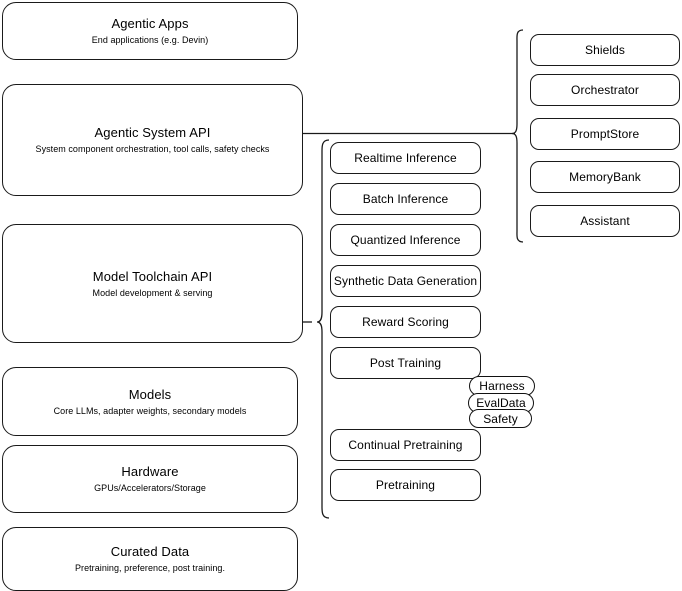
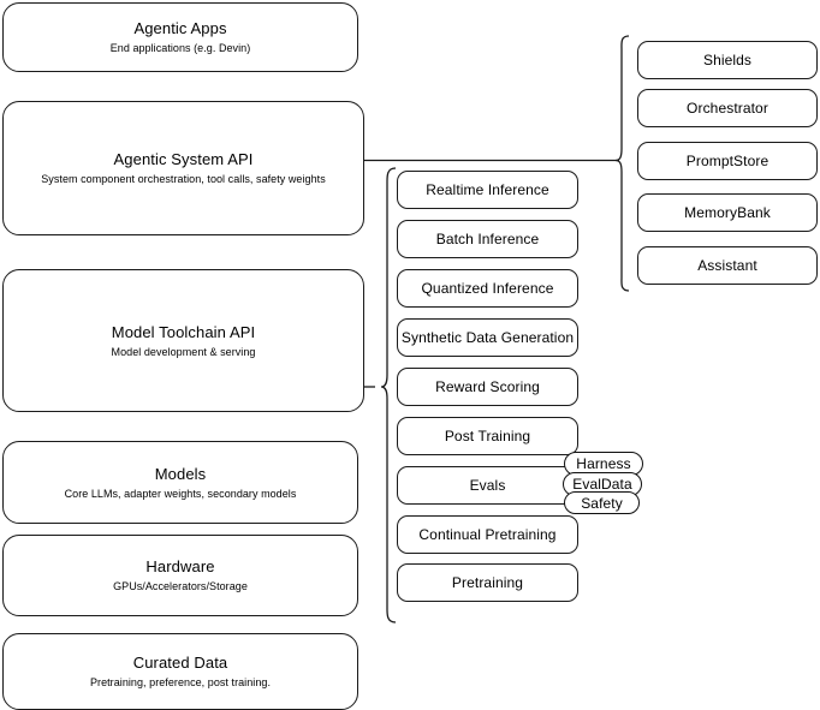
  Agentic Apps
  End applications (e.g. Devin)
  Agentic System API
- System component orchestration, tool calls, safety checks
+ System component orchestration, tool calls, safety weights
  Model Toolchain API
  Model development & serving
  Models
  Core LLMs, adapter weights, secondary models
  Hardware
  GPUs/Accelerators/Storage
  Curated Data
  Pretraining, preference, post training.
  Realtime Inference
  Batch Inference
  Quantized Inference
  Synthetic Data Generation
  Reward Scoring
  Post Training
+ Evals
  Continual Pretraining
  Pretraining
  Harness
  EvalData
  Safety
  Shields
  Orchestrator
  PromptStore
  MemoryBank
  Assistant
